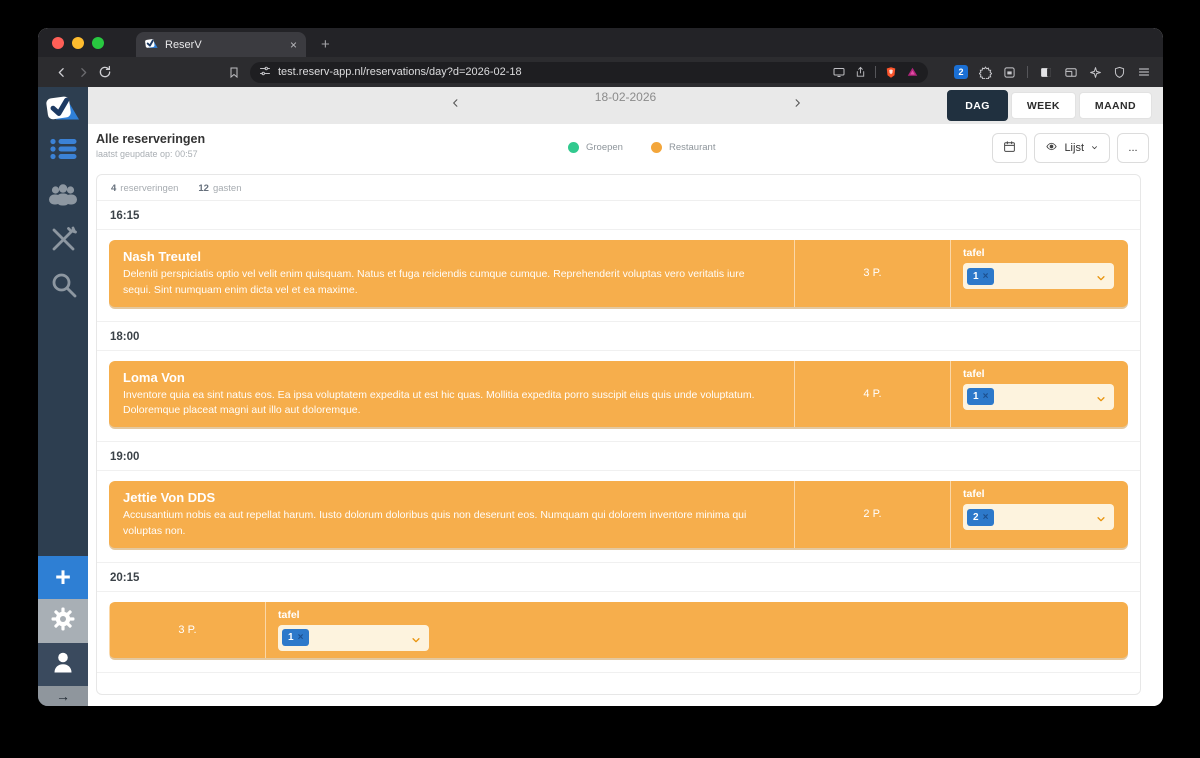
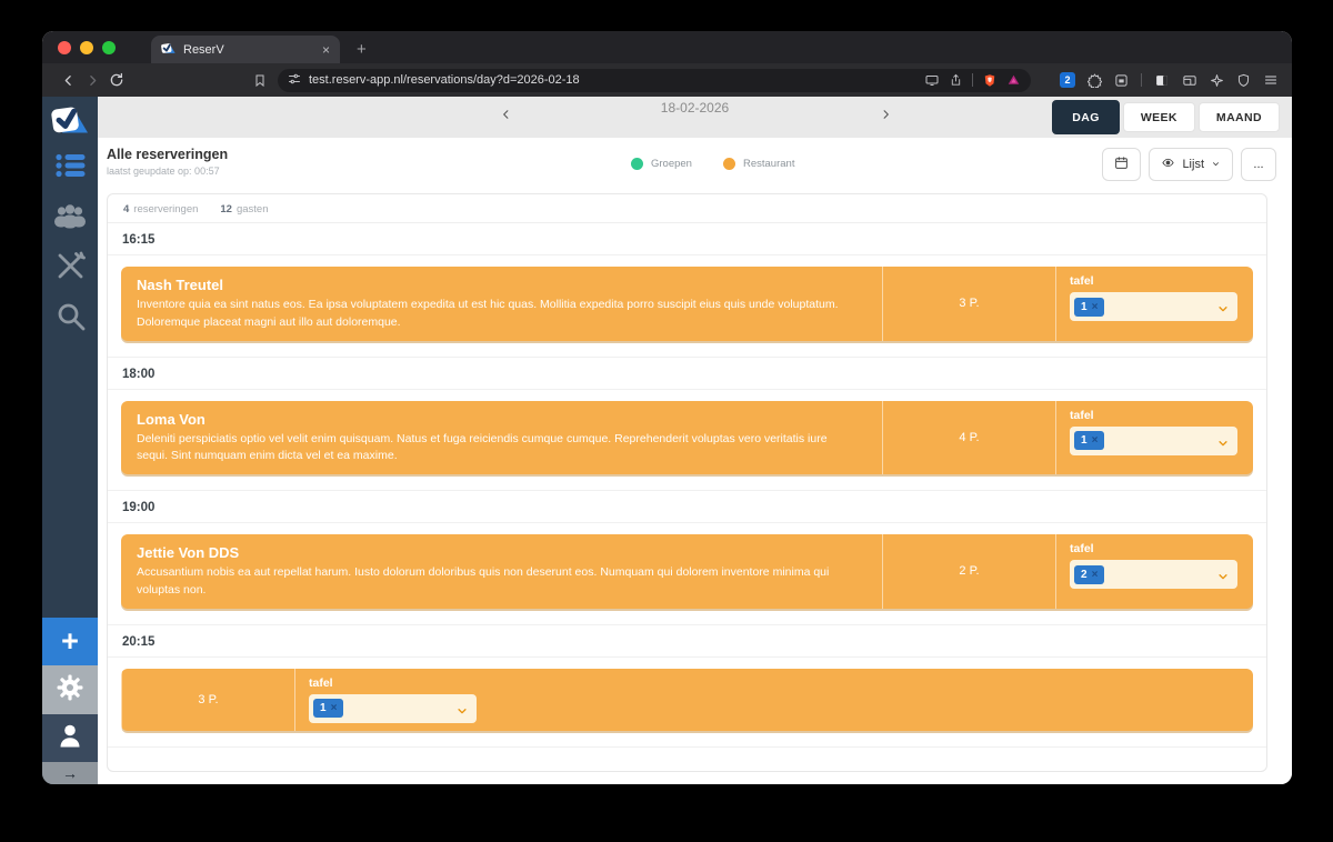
  ReserV
  ×
  +
  test.reserv-app.nl/reservations/day?d=2026-02-18
  2
  +
  →
  18-02-2026
  DAG
  WEEK
  MAAND
  Alle reserveringen
  laatst geupdate op: 00:57
  Groepen
  Restaurant
  Lijst
  ...
  4 reserveringen
  12 gasten
  16:15
  Nash Treutel
- Deleniti perspiciatis optio vel velit enim quisquam. Natus et fuga reiciendis cumque cumque. Reprehenderit voluptas vero veritatis iure sequi. Sint numquam enim dicta vel et ea maxime.
+ Inventore quia ea sint natus eos. Ea ipsa voluptatem expedita ut est hic quas. Mollitia expedita porro suscipit eius quis unde voluptatum. Doloremque placeat magni aut illo aut doloremque.
  3 P.
  tafel
  1
  ×
  18:00
  Loma Von
- Inventore quia ea sint natus eos. Ea ipsa voluptatem expedita ut est hic quas. Mollitia expedita porro suscipit eius quis unde voluptatum. Doloremque placeat magni aut illo aut doloremque.
+ Deleniti perspiciatis optio vel velit enim quisquam. Natus et fuga reiciendis cumque cumque. Reprehenderit voluptas vero veritatis iure sequi. Sint numquam enim dicta vel et ea maxime.
  4 P.
  tafel
  1
  ×
  19:00
  Jettie Von DDS
  Accusantium nobis ea aut repellat harum. Iusto dolorum doloribus quis non deserunt eos. Numquam qui dolorem inventore minima qui voluptas non.
  2 P.
  tafel
  2
  ×
  20:15
  3 P.
  tafel
  1
  ×
